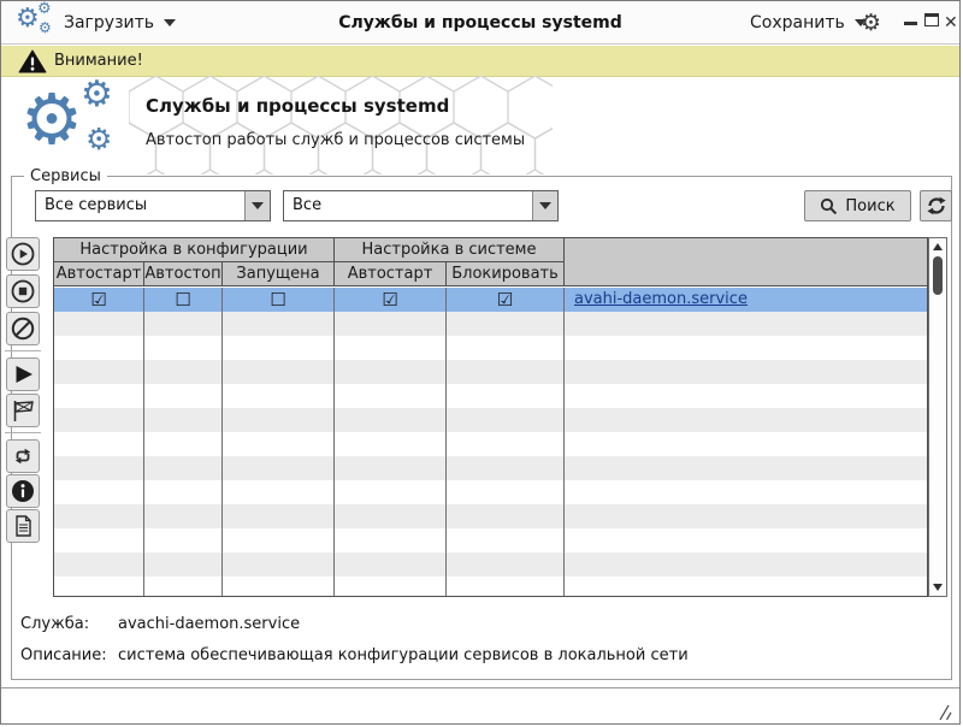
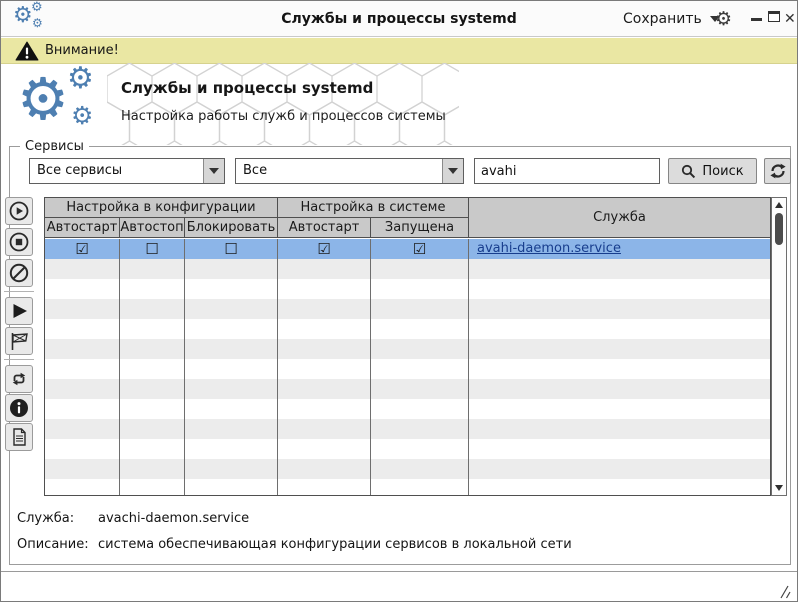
  ⚙
  ⚙
  ⚙
- Загрузить
  Службы и процессы systemd
  Сохранить
  ⚙
  ✕
  Внимание!
  ⚙
  ⚙
  ⚙
  Службы и процессы systemd
- Автостоп работы служб и процессов системы
+ Настройка работы служб и процессов системы
  Сервисы
  Все сервисы
  Все
+ avahi
  Поиск
  Настройка в конфигурации
  Автостарт
  Автостоп
- Запущена
+ Блокировать
  Настройка в системе
  Автостарт
- Блокировать
+ Запущена
+ Служба
  ☑
  ☐
  ☐
  ☑
  ☑
  avahi-daemon.service
  Служба:
  avachi-daemon.service
  Описание:
  система обеспечивающая конфигурации сервисов в локальной сети
